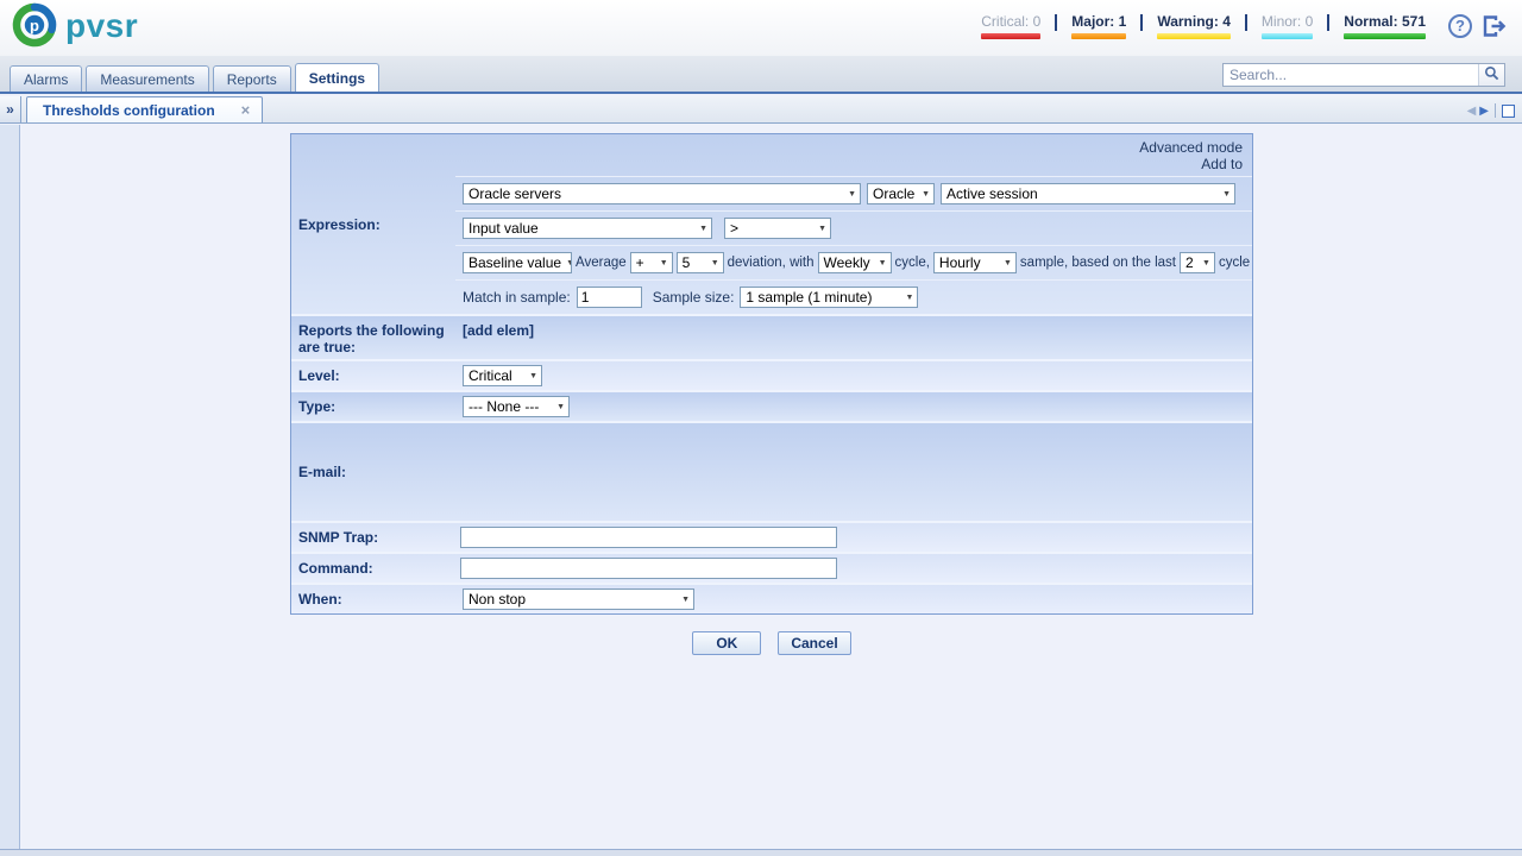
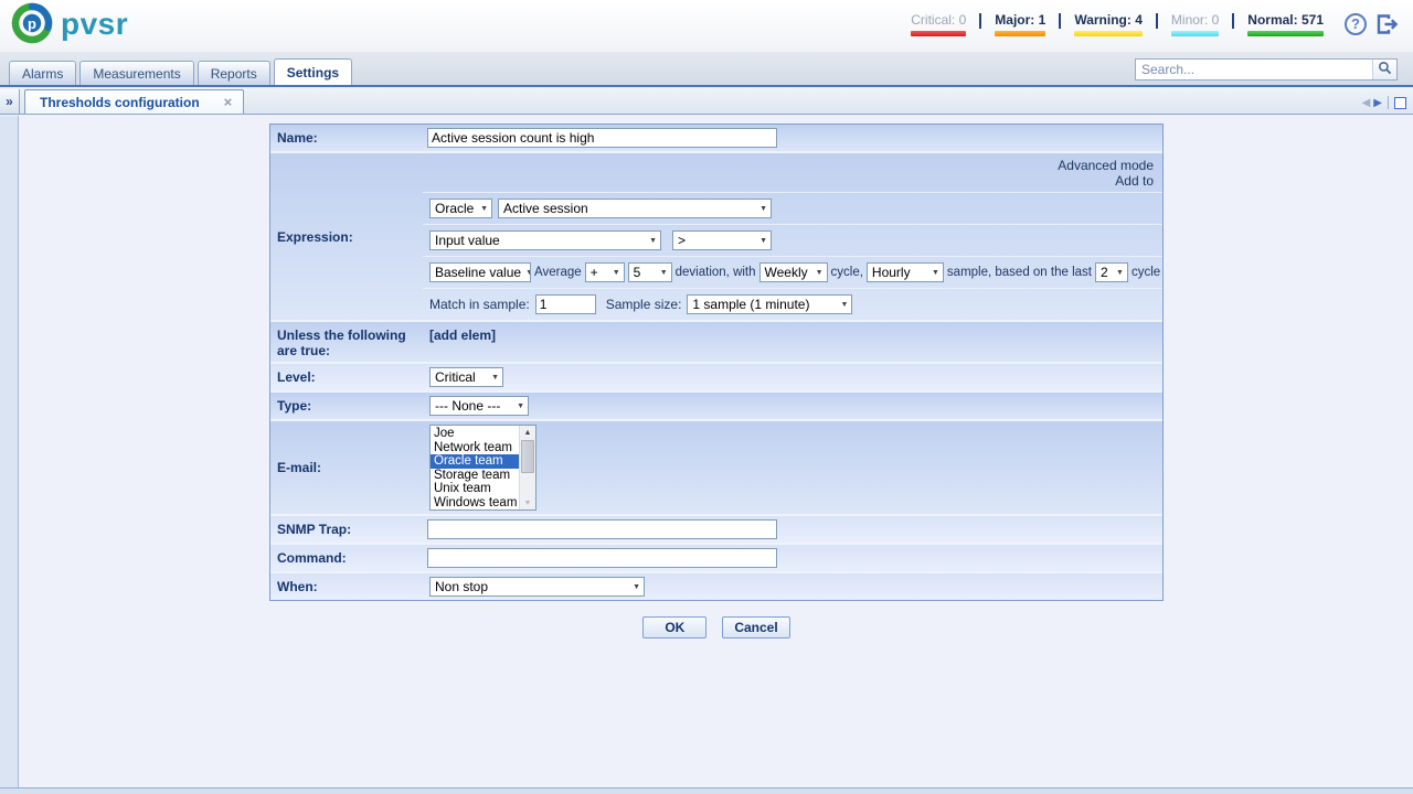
  p
  pvsr
  Critical: 0
  Major: 1
  Warning: 4
  Minor: 0
  Normal: 571
  ?
  Alarms
  Measurements
  Reports
  Settings
  Search...
  »
  Thresholds configuration
  ×
  ◀
  ▶
+ Name:
+ Active session count is high
  Expression:
  Advanced mode
  Add to
- Oracle servers
  Oracle
  Active session
  Input value
  >
  Baseline value
  Average
  +
  5
  deviation, with
  Weekly
  cycle,
  Hourly
  sample, based on the last
  2
  cycle
  Match in sample:
  1
  Sample size:
  1 sample (1 minute)
- Reports the following are true:
+ Unless the following are true:
  [add elem]
  Level:
  Critical
  Type:
  --- None ---
  E-mail:
+ Joe
+ Network team
+ Oracle team
+ Storage team
+ Unix team
+ Windows team
  SNMP Trap:
  Command:
  When:
  Non stop
  OK
  Cancel
